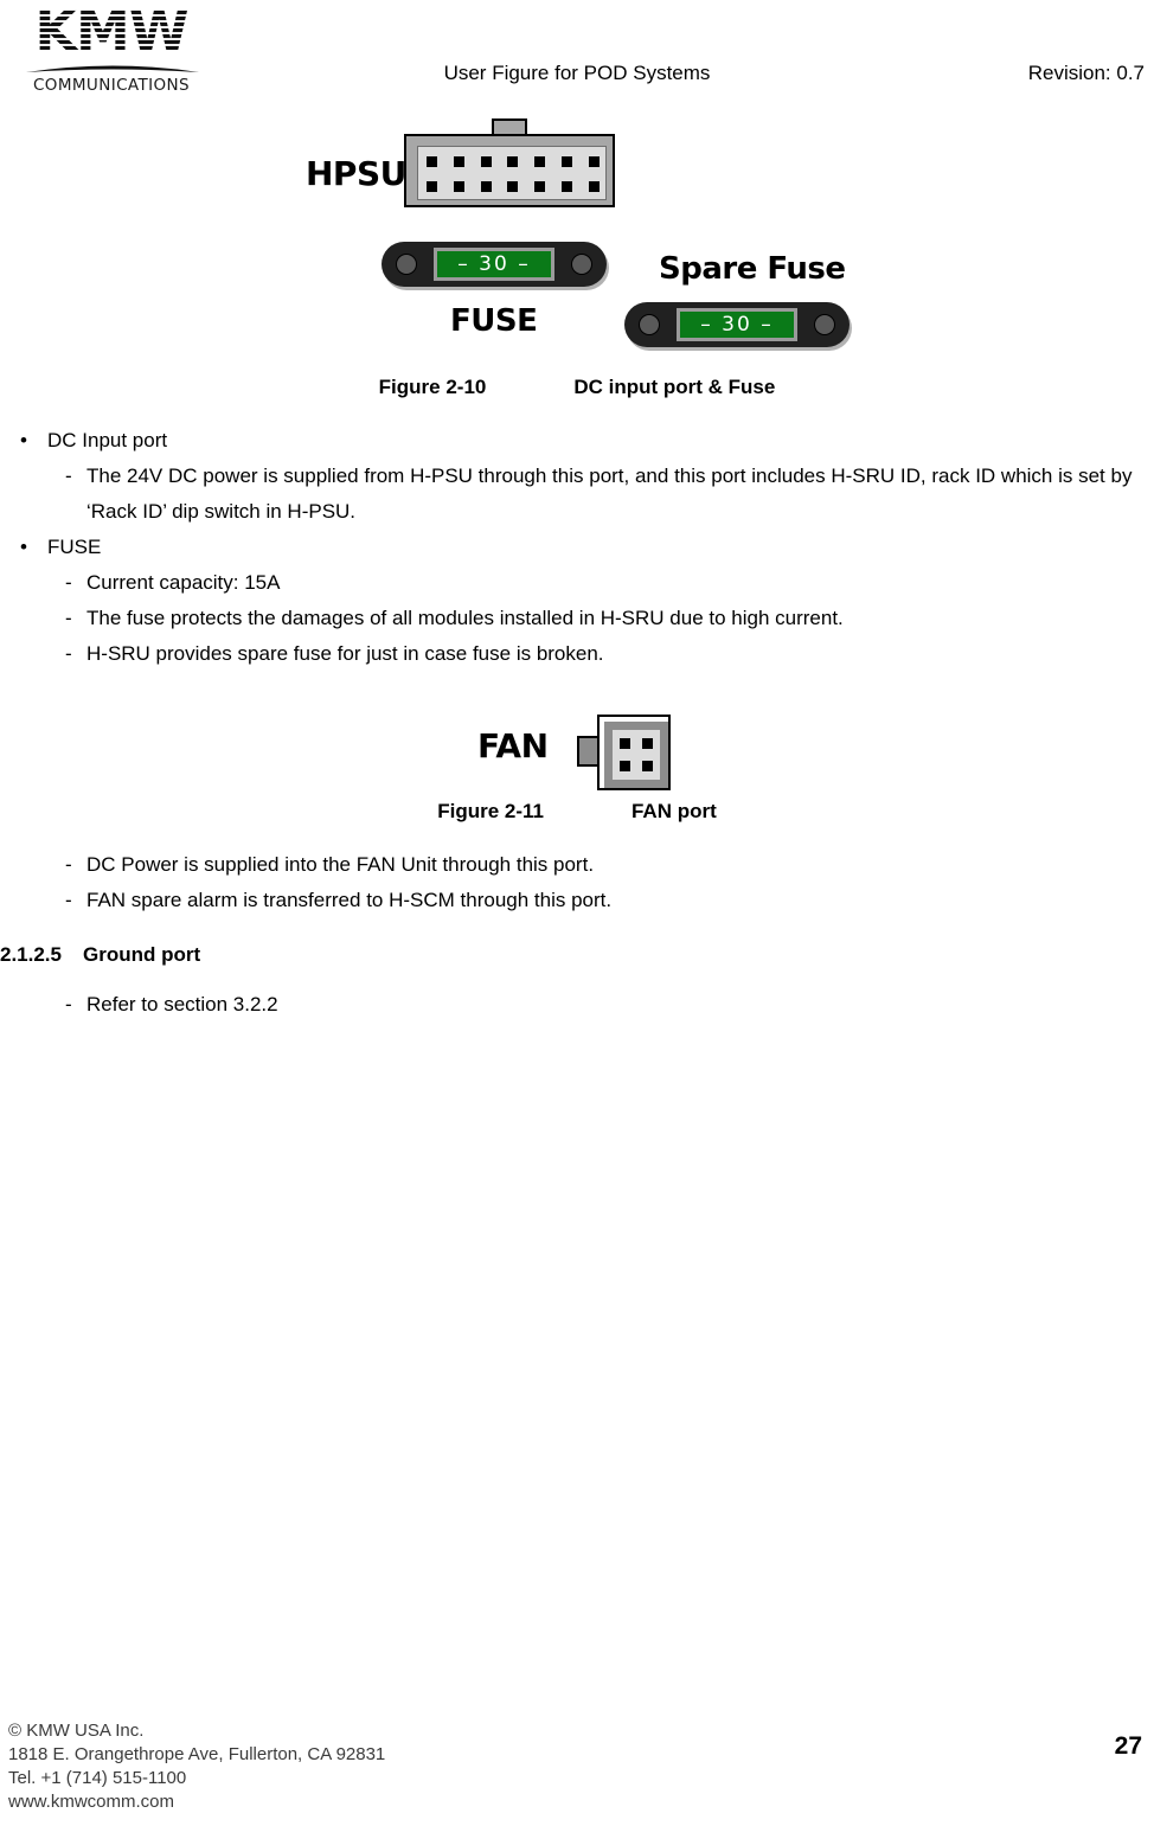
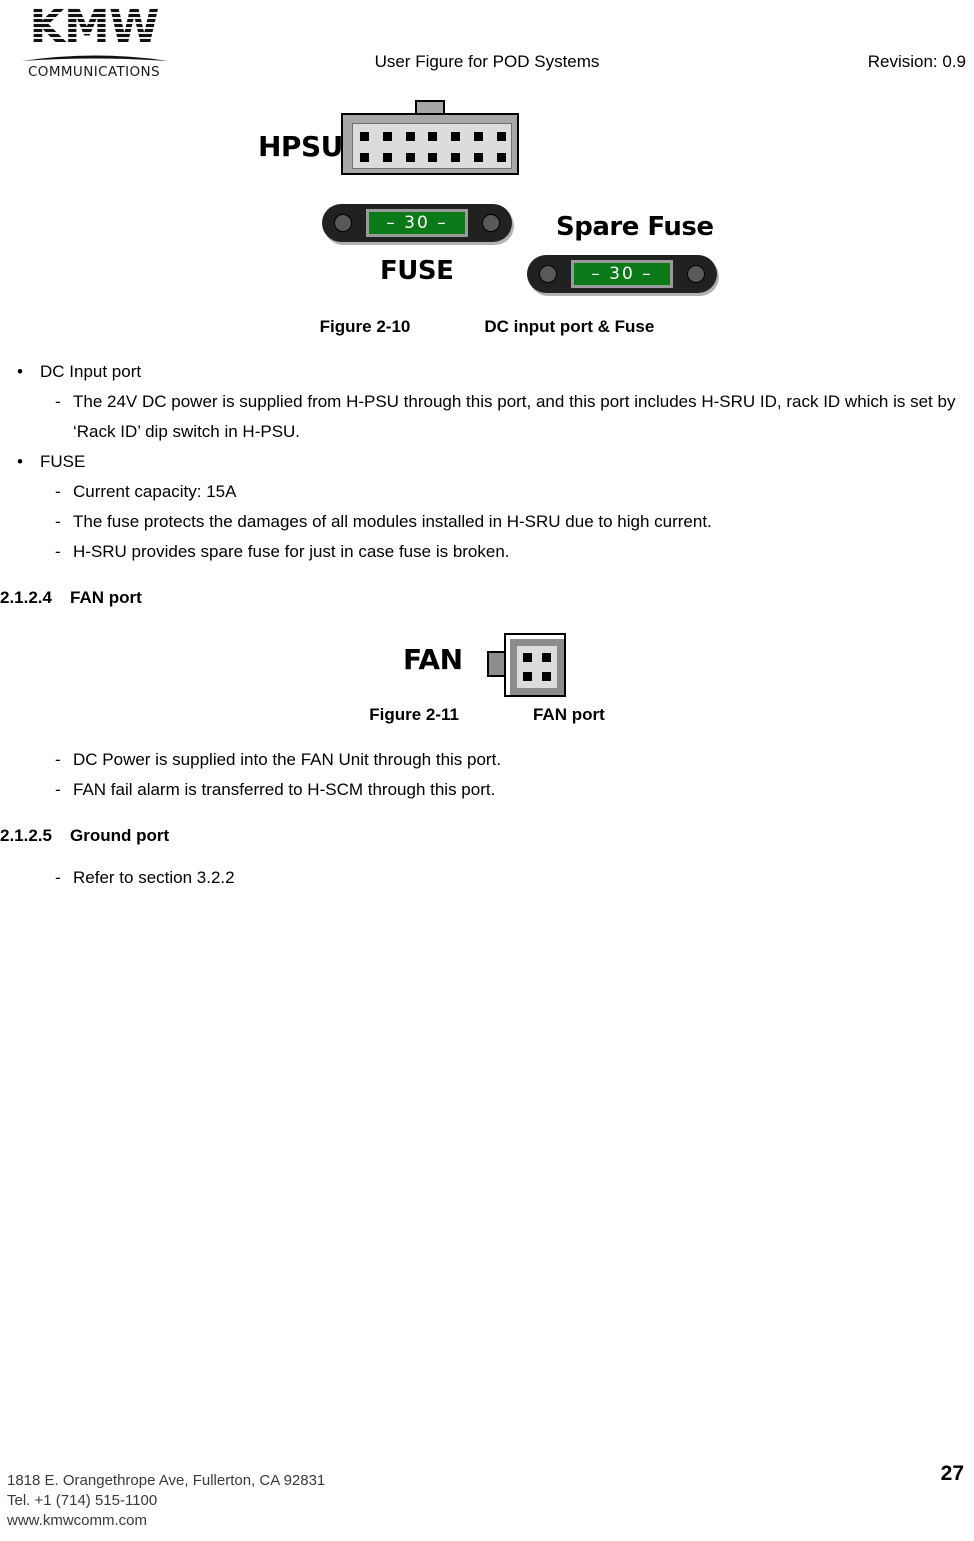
  COMMUNICATIONS
  User Figure for POD Systems
- Revision: 0.7
+ Revision: 0.9
  HPSU
  – 30 –
  FUSE
  Spare Fuse
  – 30 –
  Figure 2-10 DC input port & Fuse
  •
  DC Input port
  -
  The 24V DC power is supplied from H-PSU through this port, and this port includes H-SRU ID, rack ID which is set by ‘Rack ID’ dip switch in H-PSU.
  •
  FUSE
  -
  Current capacity: 15A
  -
  The fuse protects the damages of all modules installed in H-SRU due to high current.
  -
  H-SRU provides spare fuse for just in case fuse is broken.
+ 2.1.2.4 FAN port
  FAN
  Figure 2-11 FAN port
  -
  DC Power is supplied into the FAN Unit through this port.
  -
- FAN spare alarm is transferred to H-SCM through this port.
+ FAN fail alarm is transferred to H-SCM through this port.
  2.1.2.5 Ground port
  -
  Refer to section 3.2.2
- © KMW USA Inc.
  1818 E. Orangethrope Ave, Fullerton, CA 92831
  Tel. +1 (714) 515-1100
  www.kmwcomm.com
  27
